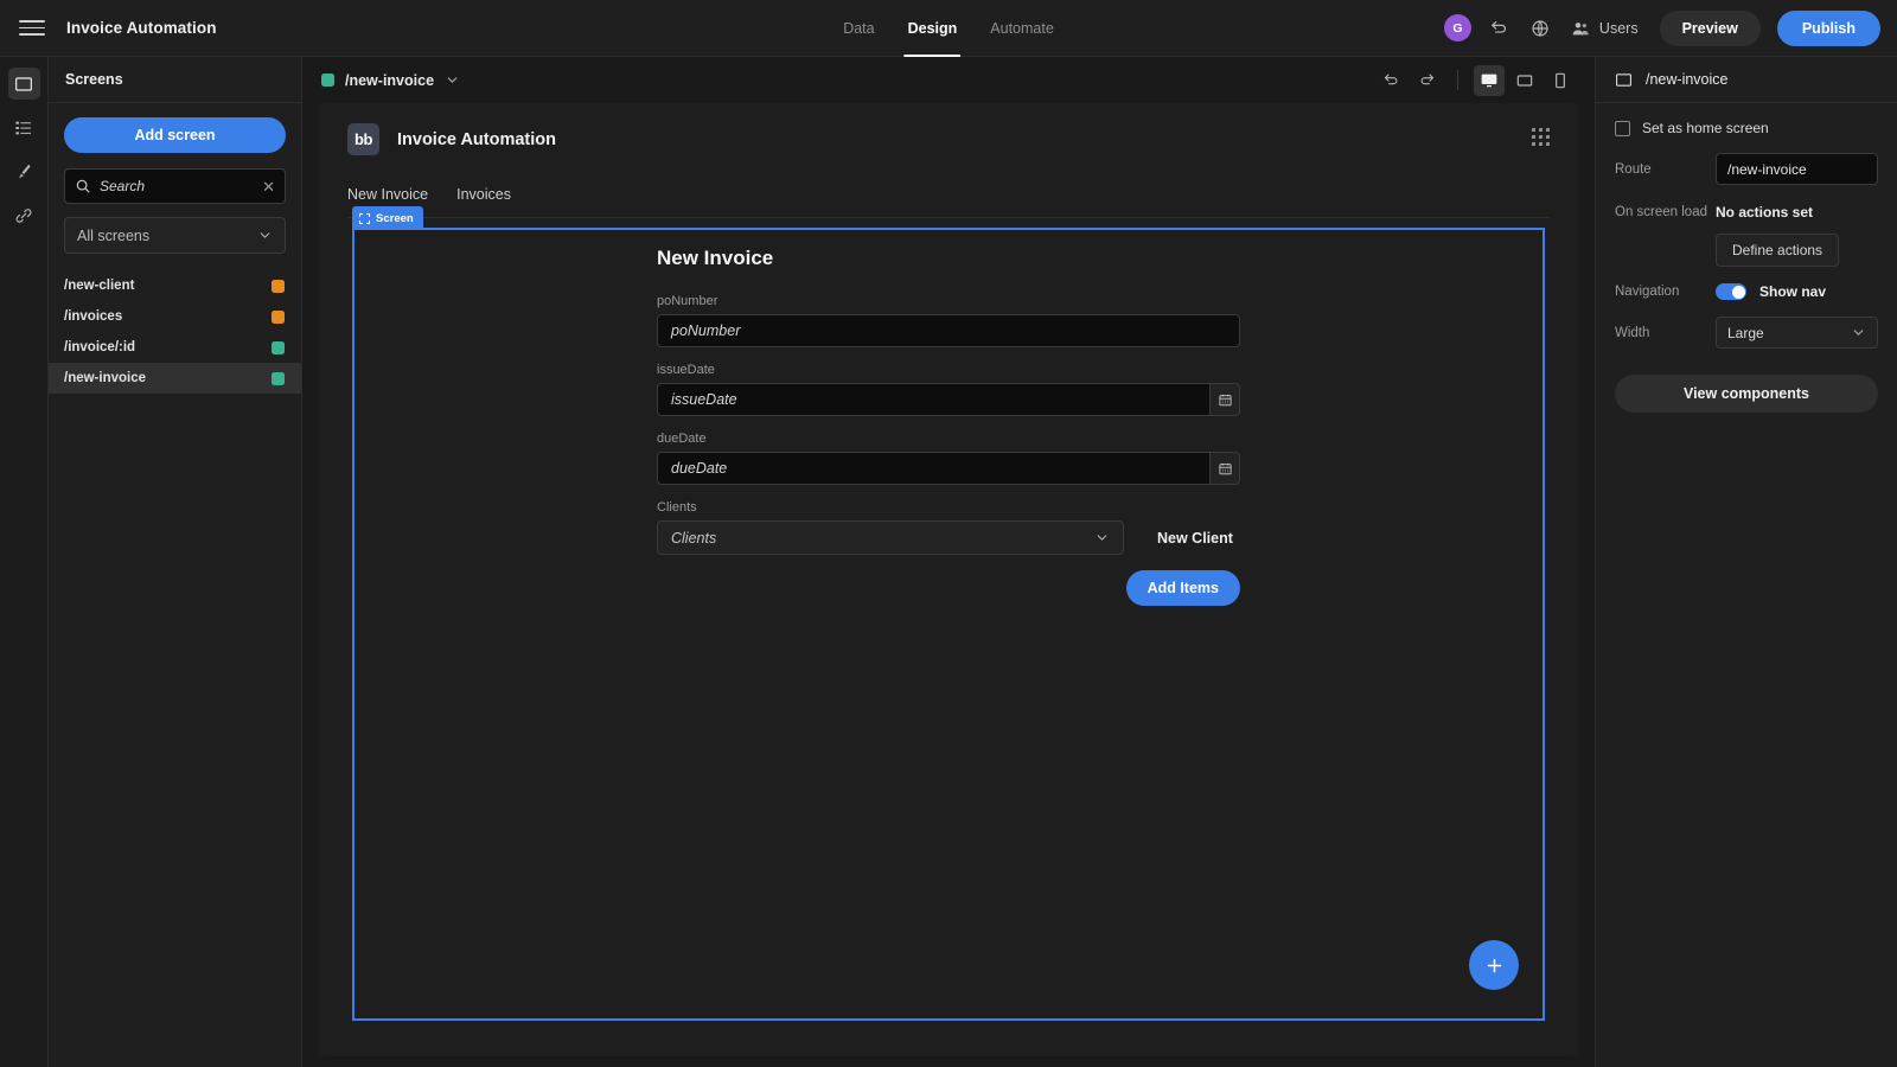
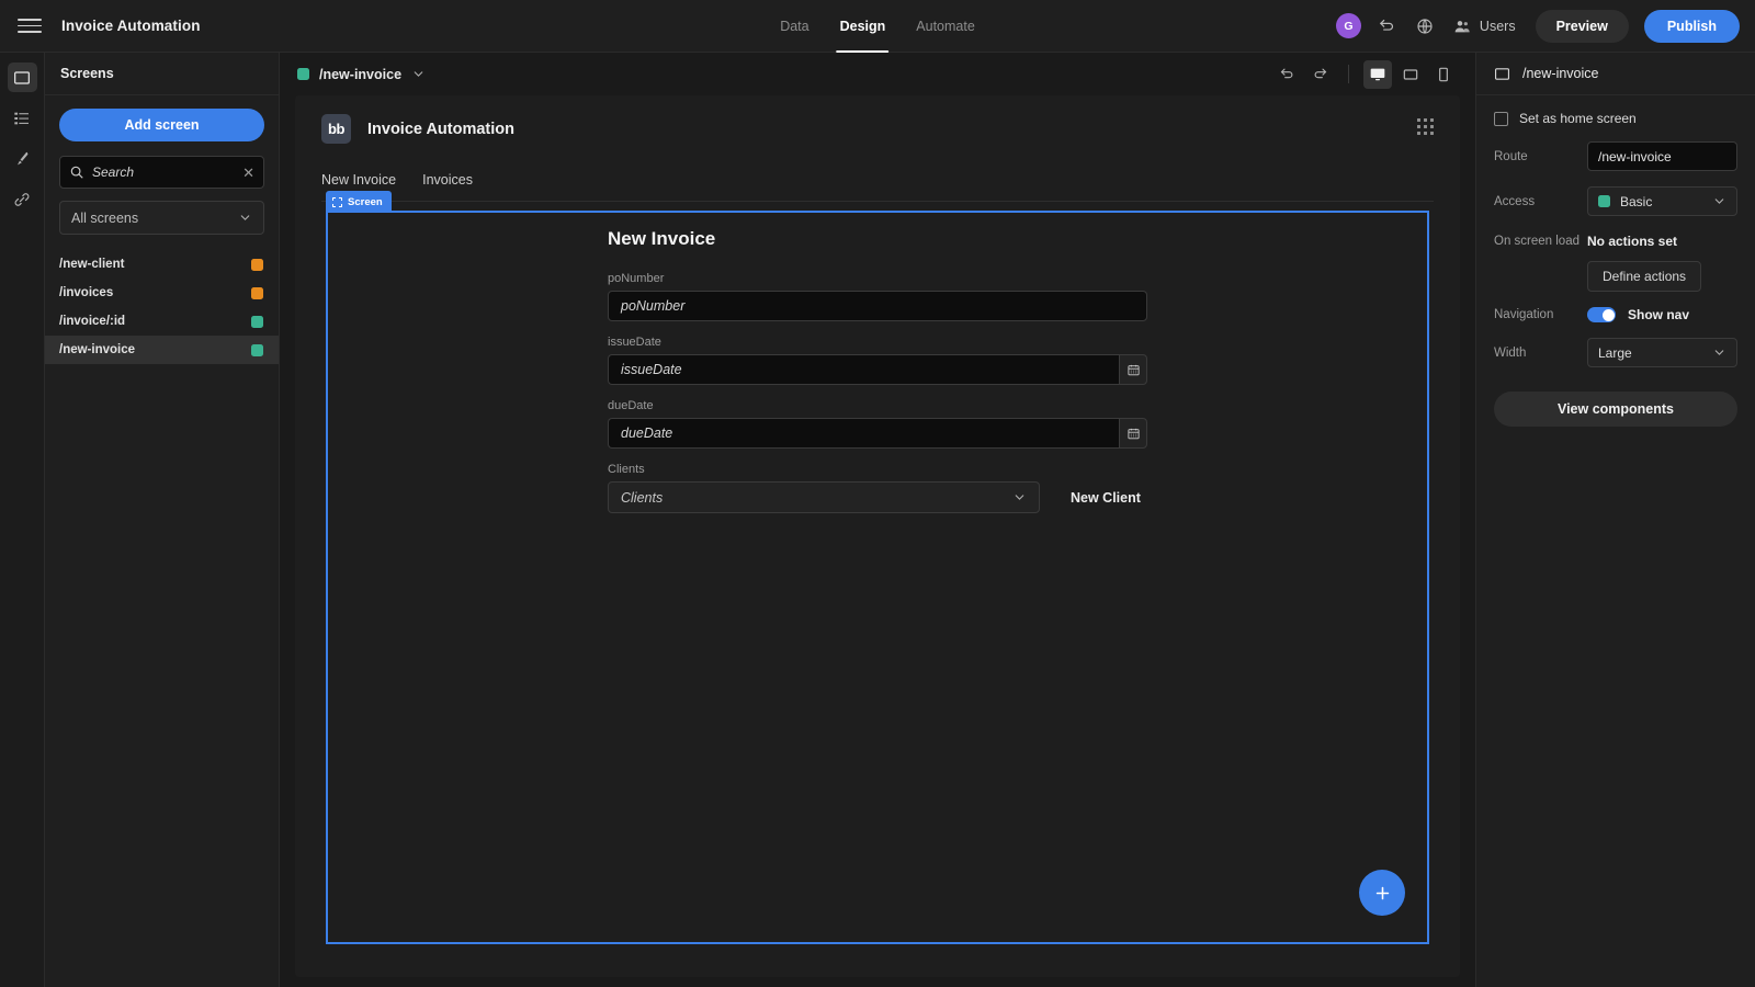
  Invoice Automation
  Data
  Design
  Automate
  G
  Users
  Preview
  Publish
  Screens
  Add screen
  Search
  ✕
  All screens
  /new-client
  /invoices
  /invoice/:id
  /new-invoice
  /new-invoice
  bb
  Invoice Automation
  New Invoice
  Invoices
  Screen
  New Invoice
  poNumber
  poNumber
  issueDate
  issueDate
  dueDate
  dueDate
  Clients
  Clients
  New Client
- Add Items
  /new-invoice
  Set as home screen
  Route
  /new-invoice
+ Access
+ Basic
  On screen load
  No actions set
  Define actions
  Navigation
  Show nav
  Width
  Large
  View components
